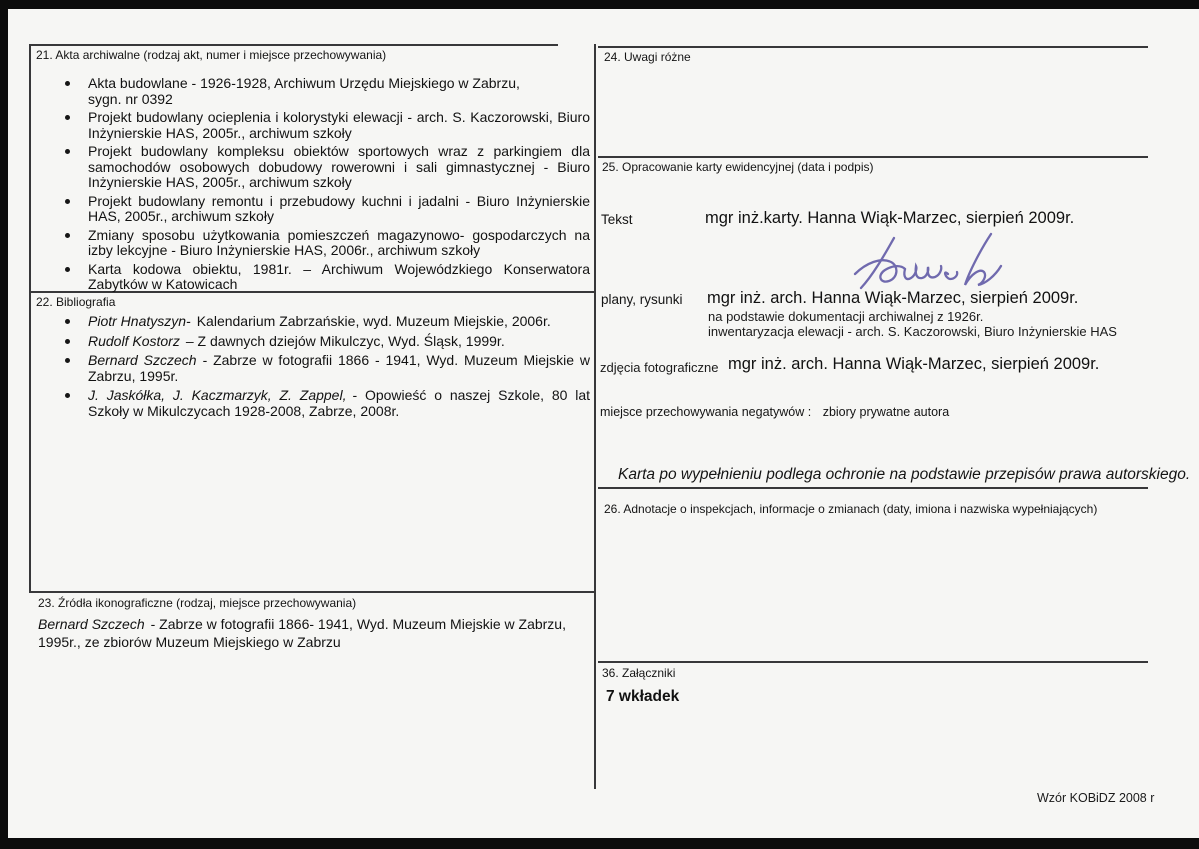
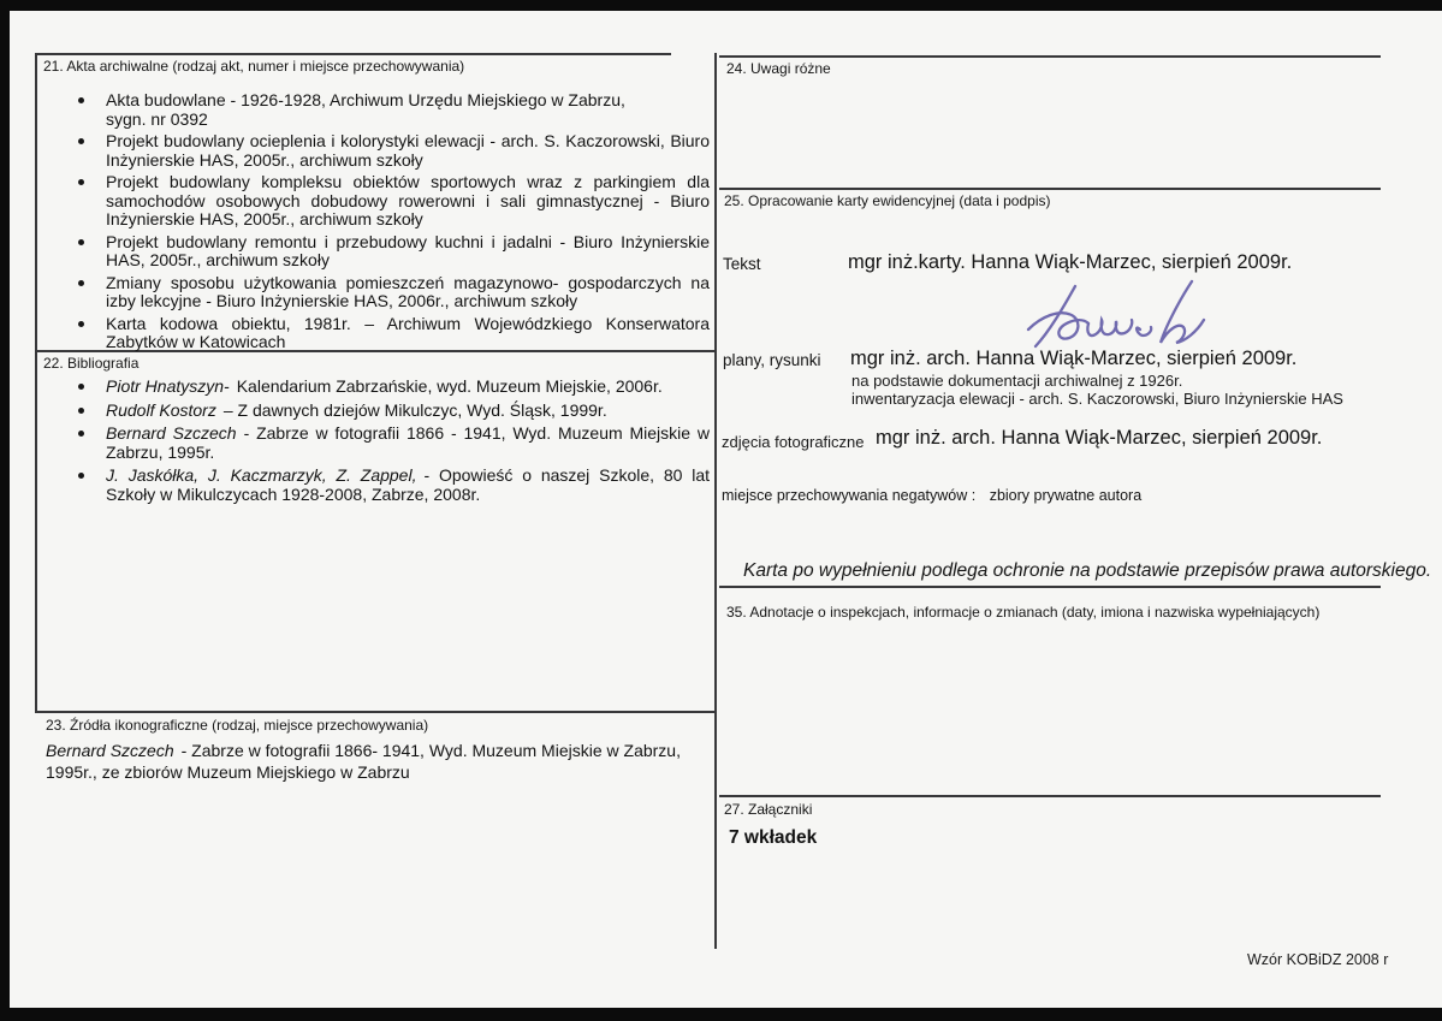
  21. Akta archiwalne (rodzaj akt, numer i miejsce przechowywania)
  Akta budowlane - 1926-1928, Archiwum Urzędu Miejskiego w Zabrzu,
  sygn. nr 0392
  Projekt budowlany ocieplenia i kolorystyki elewacji - arch. S. Kaczorowski, Biuro Inżynierskie HAS, 2005r., archiwum szkoły
  Projekt budowlany kompleksu obiektów sportowych wraz z parkingiem dla samochodów osobowych dobudowy rowerowni i sali gimnastycznej - Biuro Inżynierskie HAS, 2005r., archiwum szkoły
  Projekt budowlany remontu i przebudowy kuchni i jadalni - Biuro Inżynierskie HAS, 2005r., archiwum szkoły
  Zmiany sposobu użytkowania pomieszczeń magazynowo- gospodarczych na izby lekcyjne - Biuro Inżynierskie HAS, 2006r., archiwum szkoły
  Karta kodowa obiektu, 1981r. – Archiwum Wojewódzkiego Konserwatora Zabytków w Katowicach
  22. Bibliografia
  Piotr Hnatyszyn- Kalendarium Zabrzańskie, wyd. Muzeum Miejskie, 2006r.
  Rudolf Kostorz – Z dawnych dziejów Mikulczyc, Wyd. Śląsk, 1999r.
  Bernard Szczech - Zabrze w fotografii 1866 - 1941, Wyd. Muzeum Miejskie w Zabrzu, 1995r.
  J. Jaskółka, J. Kaczmarzyk, Z. Zappel, - Opowieść o naszej Szkole, 80 lat Szkoły w Mikulczycach 1928-2008, Zabrze, 2008r.
  23. Źródła ikonograficzne (rodzaj, miejsce przechowywania)
  Bernard Szczech - Zabrze w fotografii 1866- 1941, Wyd. Muzeum Miejskie w Zabrzu, 1995r., ze zbiorów Muzeum Miejskiego w Zabrzu
  24. Uwagi różne
  25. Opracowanie karty ewidencyjnej (data i podpis)
  Tekst
  mgr inż.karty. Hanna Wiąk-Marzec, sierpień 2009r.
  plany, rysunki
  mgr inż. arch. Hanna Wiąk-Marzec, sierpień 2009r.
  na podstawie dokumentacji archiwalnej z 1926r.
  inwentaryzacja elewacji - arch. S. Kaczorowski, Biuro Inżynierskie HAS
  zdjęcia fotograficzne
  mgr inż. arch. Hanna Wiąk-Marzec, sierpień 2009r.
  miejsce przechowywania negatywów : zbiory prywatne autora
  Karta po wypełnieniu podlega ochronie na podstawie przepisów prawa autorskiego.
- 26. Adnotacje o inspekcjach, informacje o zmianach (daty, imiona i nazwiska wypełniających)
+ 35. Adnotacje o inspekcjach, informacje o zmianach (daty, imiona i nazwiska wypełniających)
- 36. Załączniki
+ 27. Załączniki
  7 wkładek
  Wzór KOBiDZ 2008 r
